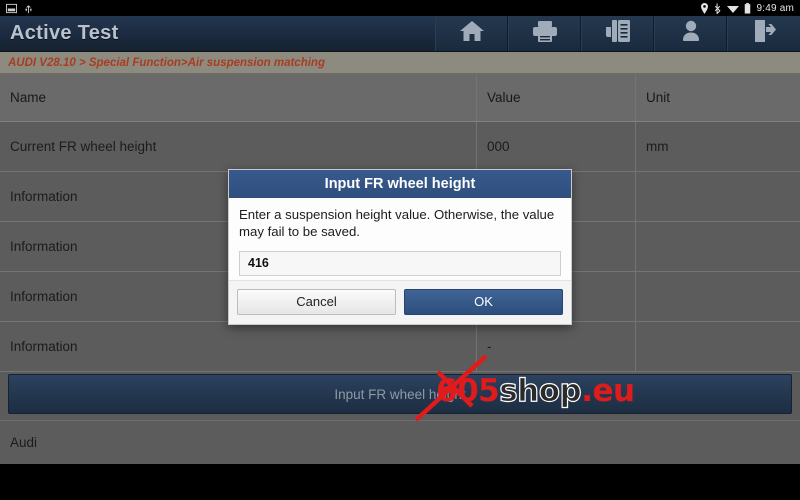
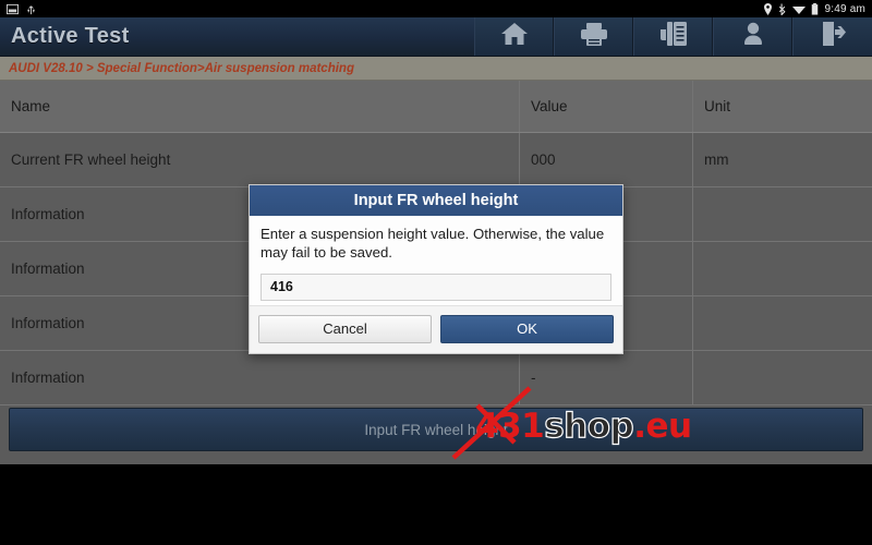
  9:49 am
  Active Test
  AUDI V28.10 > Special Function>Air suspension matching
  Name
  Value
  Unit
  Current FR wheel height
  000
  mm
  Information
  Information
  Information
  Information
  -
  Input FR wheel hegt
- Audi
- 605shop.eu
+ 431shop.eu
  Input FR wheel height
  Enter a suspension height value. Otherwise, the value may fail to be saved.
  416
  Cancel
  OK
